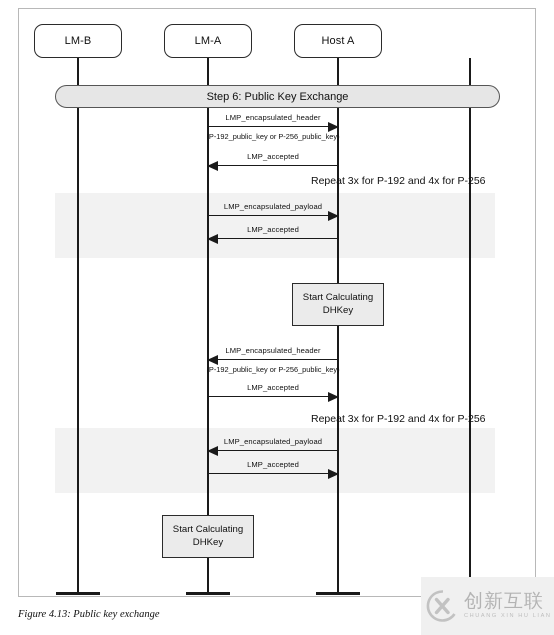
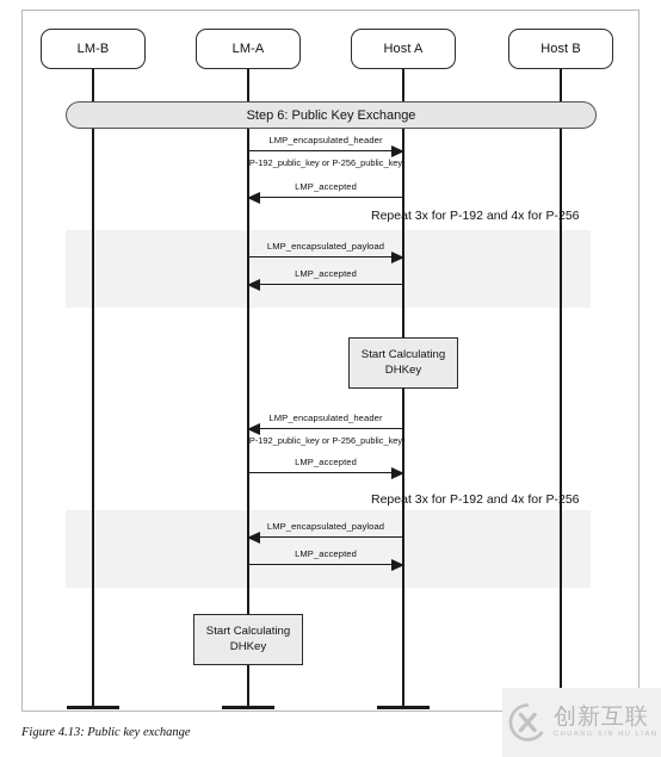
  LM-B
  LM-A
  Host A
+ Host B
  Step 6: Public Key Exchange
  LMP_encapsulated_header
  (P-192_public_key or P-256_public_key)
  LMP_accepted
  Repeat 3x for P-192 and 4x for P-256
  LMP_encapsulated_payload
  LMP_accepted
  Start Calculating
  DHKey
  LMP_encapsulated_header
  (P-192_public_key or P-256_public_key)
  LMP_accepted
  Repeat 3x for P-192 and 4x for P-256
  LMP_encapsulated_payload
  LMP_accepted
  Start Calculating
  DHKey
  Figure 4.13: Public key exchange
  创新互联
